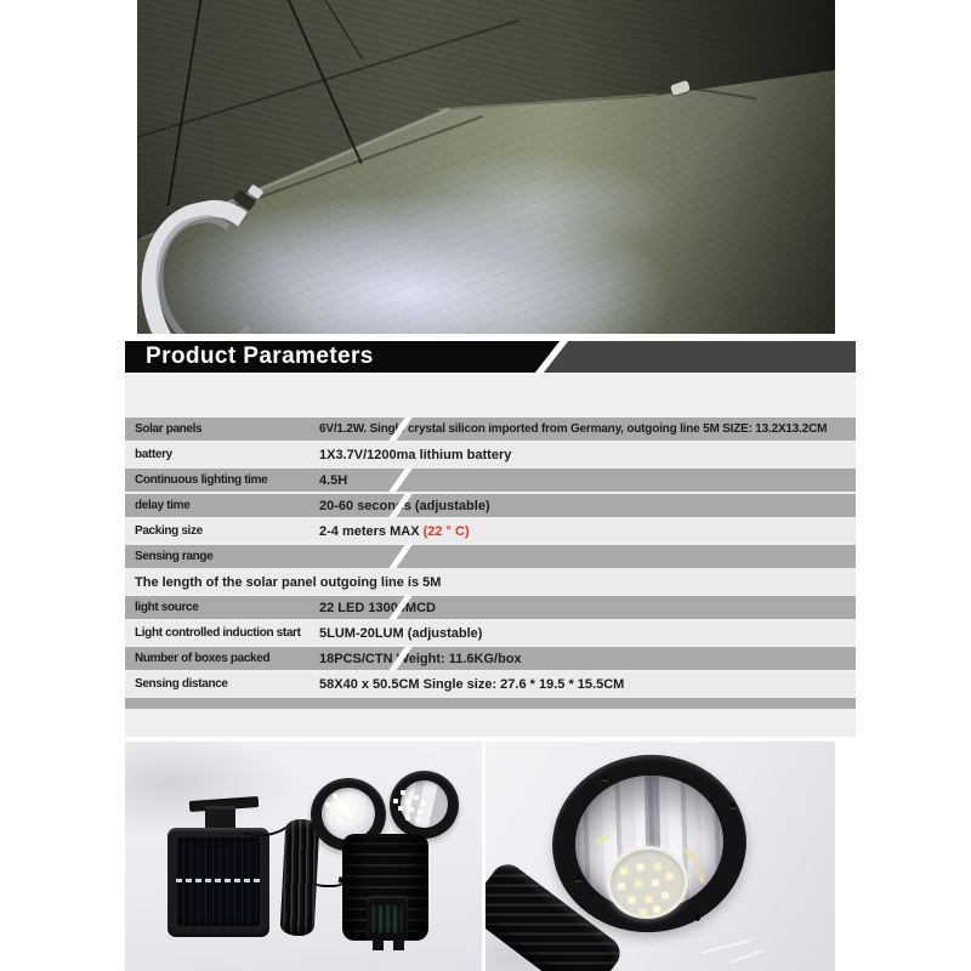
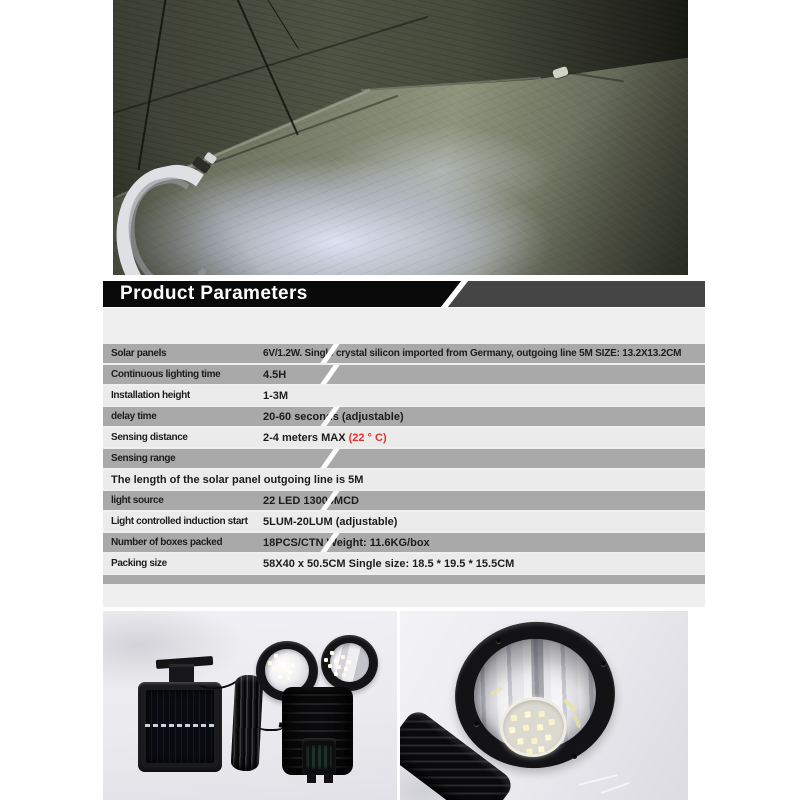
  Product Parameters
  Solar panels
  6V/1.2W. Sing crystal silicon imported from Germany, outgoing line 5M SIZE: 13.2X13.2CM
- battery
- 1X3.7V/1200ma lithium battery
  Continuous lighting time
  4.5H
+ Installation height
+ 1-3M
  delay time
  20-60 secons (adjustable)
- Packing size
+ Sensing distance
  2-4 meters MAX (22 ° C)
  Sensing range
  The length of the solar panel outgoing line is 5M
  light source
  22 LED 1300MCD
  Light controlled induction start
  5LUM-20LUM (adjustable)
  Number of boxes packed
  18PCS/CTNeight: 11.6KG/box
- Sensing distance
+ Packing size
- 58X40 x 50.5CM Single size: 27.6 * 19.5 * 15.5CM
+ 58X40 x 50.5CM Single size: 18.5 * 19.5 * 15.5CM
